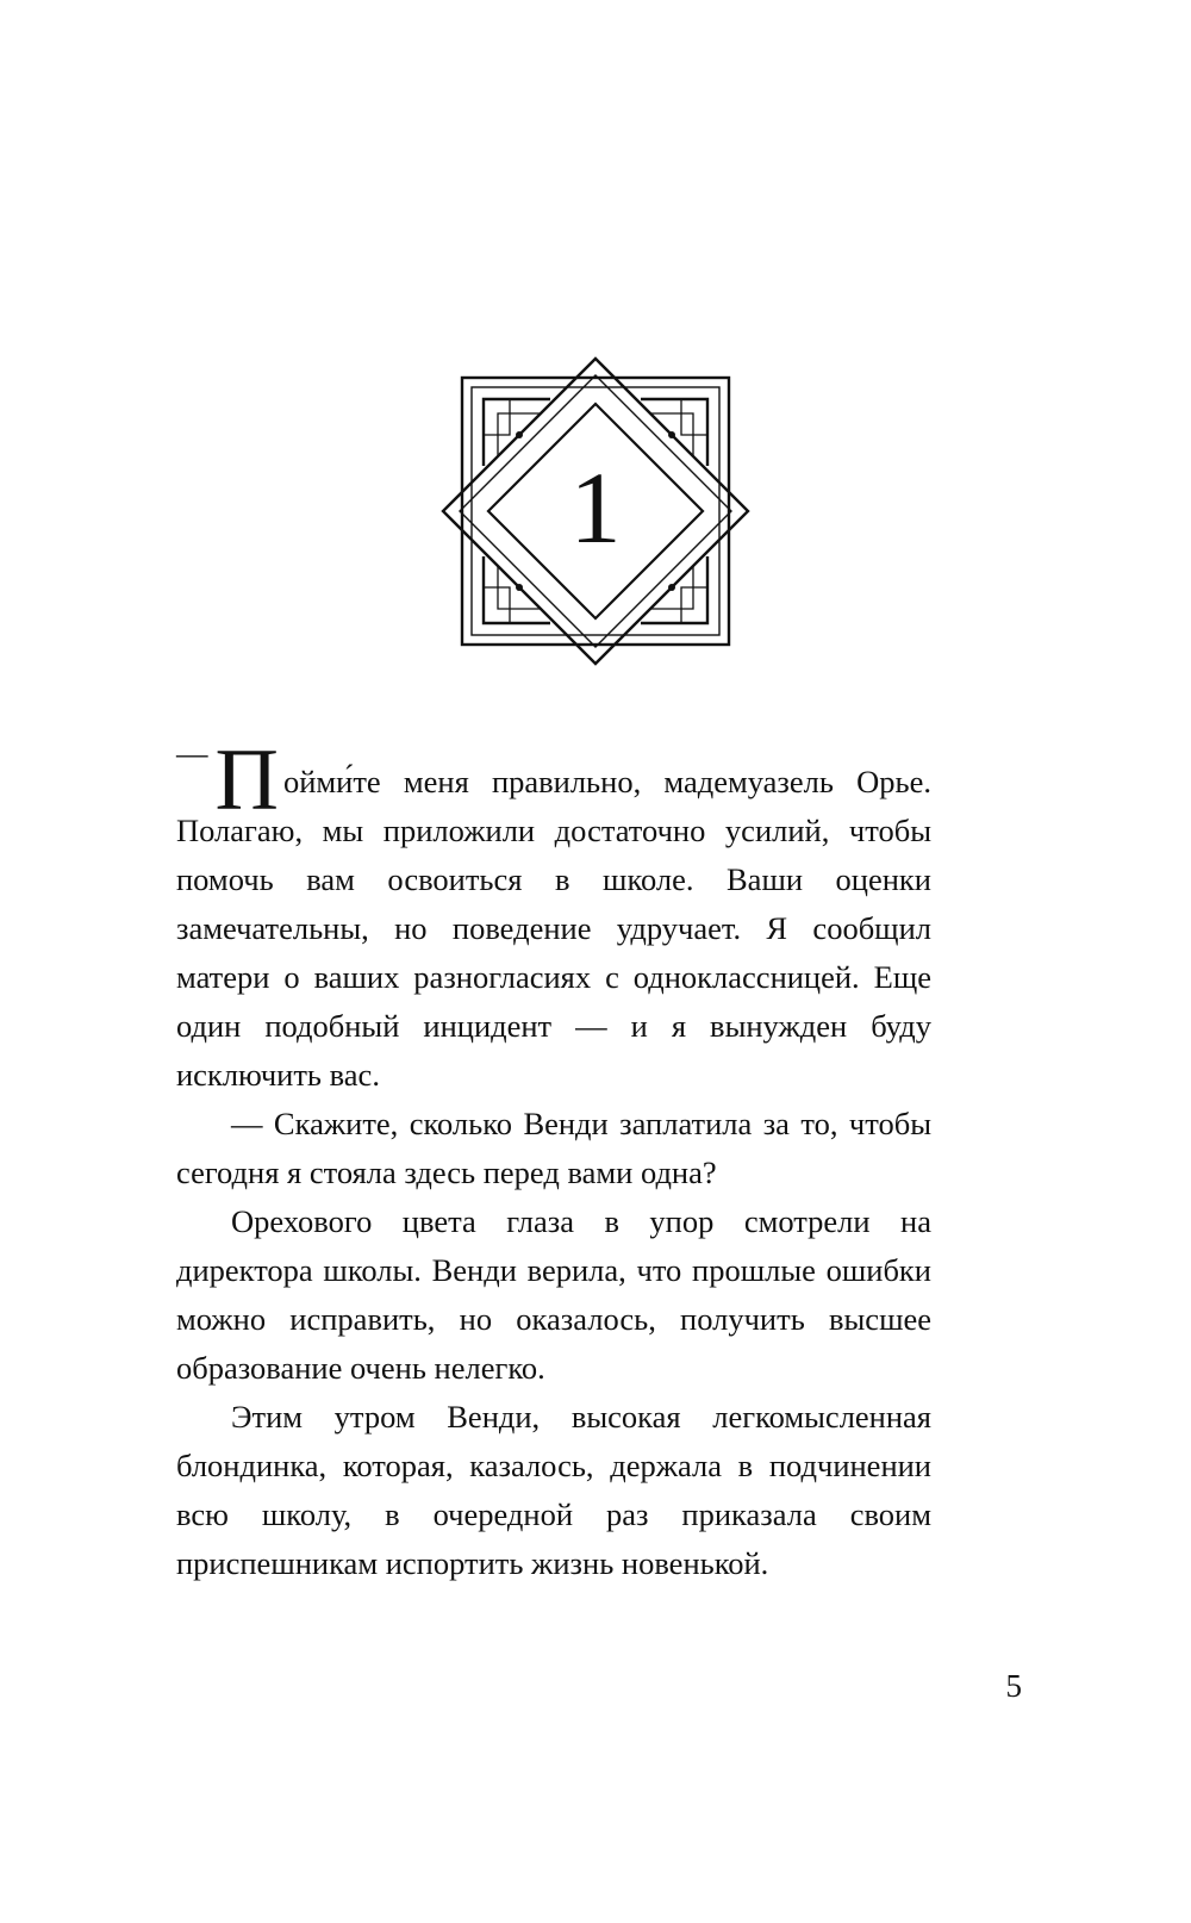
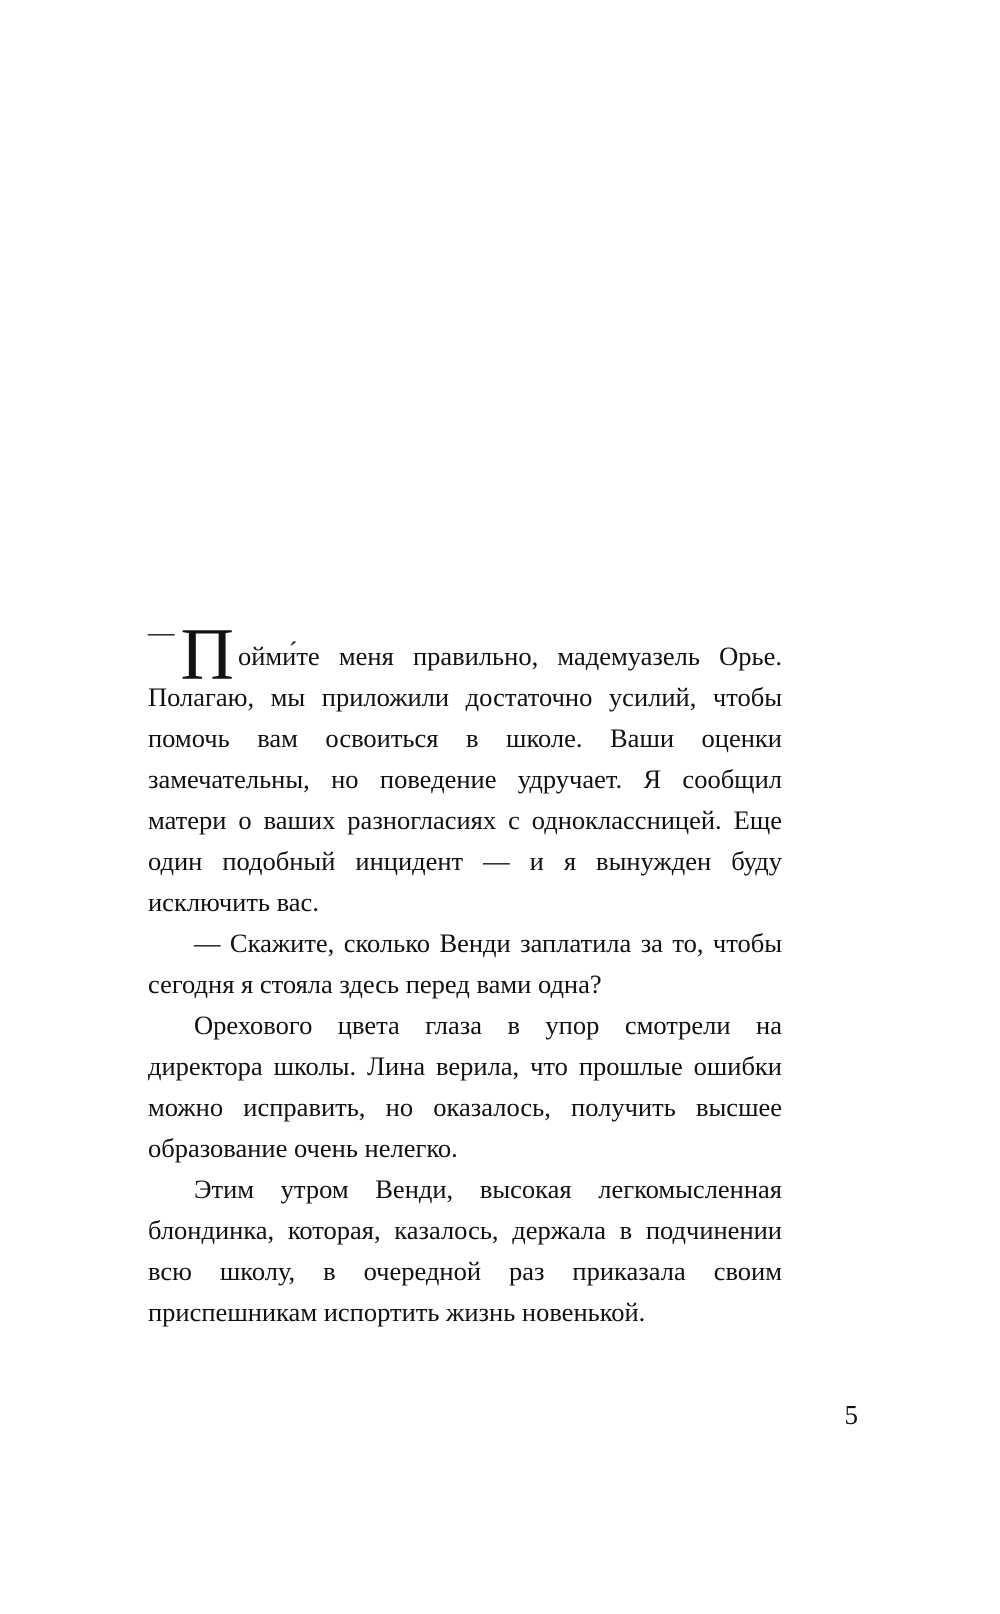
- 1
  —П ойми́те меня правильно, мадемуазель Орье. Полагаю, мы приложили достаточно усилий, чтобы помочь вам освоиться в школе. Ваши оценки замечательны, но поведение удручает. Я сообщил матери о ваших разногласиях с одноклассницей. Еще один подобный инцидент — и я вынужден буду исключить вас.
  — Скажите, сколько Венди заплатила за то, чтобы сегодня я стояла здесь перед вами одна?
- Орехового цвета глаза в упор смотрели на директора школы. Венди верила, что прошлые ошибки можно исправить, но оказалось, получить высшее образование очень нелегко.
+ Орехового цвета глаза в упор смотрели на директора школы. Лина верила, что прошлые ошибки можно исправить, но оказалось, получить высшее образование очень нелегко.
  Этим утром Венди, высокая легкомысленная блондинка, которая, казалось, держала в подчинении всю школу, в очередной раз приказала своим приспешникам испортить жизнь новенькой.
  5
